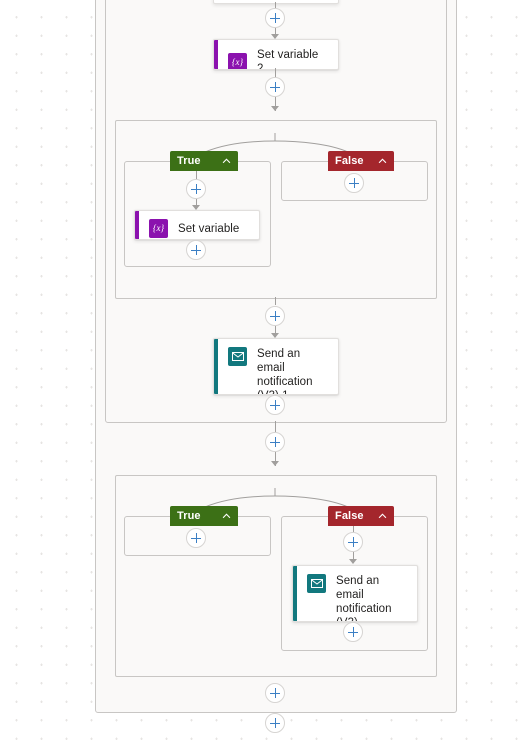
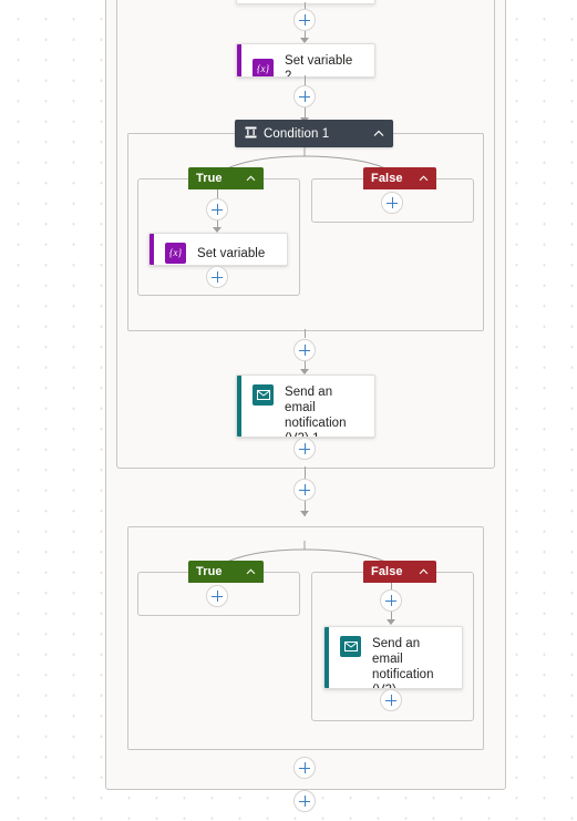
  {x}
  Set variable
+ Condition 1
  True
  {x}
  Set variable
  False
  Send an email notification
  True
  False
  Send an email notification
